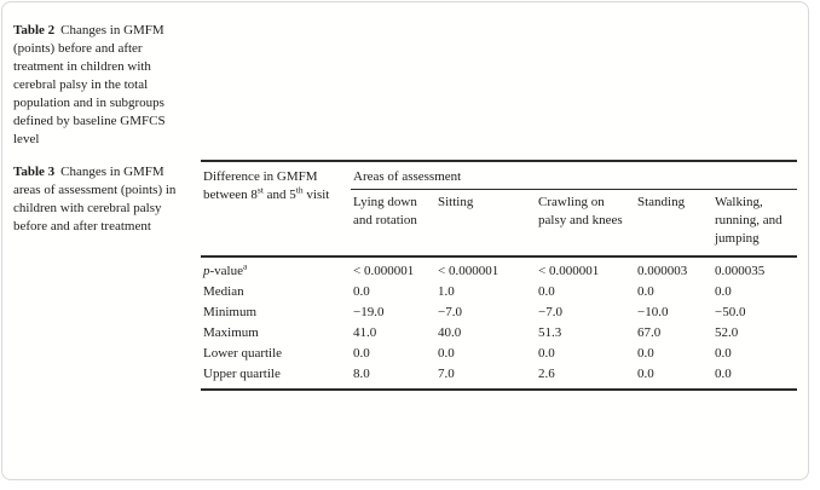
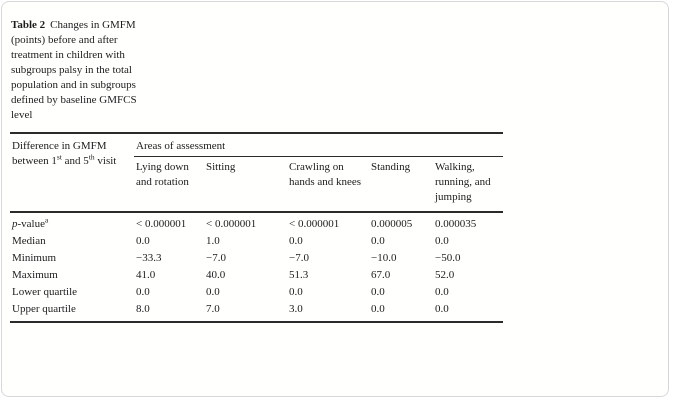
- Table 2 Changes in GMFM (points) before and after treatment in children with cerebral palsy in the total population and in subgroups defined by baseline GMFCS level
+ Table 2 Changes in GMFM (points) before and after treatment in children with subgroups palsy in the total population and in subgroups defined by baseline GMFCS level
- Table 3 Changes in GMFM areas of assessment (points) in children with cerebral palsy before and after treatment
- Difference in GMFM between 8st and 5th visit	Areas of assessment
+ Difference in GMFM between 1st and 5th visit	Areas of assessment
- Lying down and rotation	Sitting	Crawling on palsy and knees	Standing	Walking, running, and jumping
+ Lying down and rotation	Sitting	Crawling on hands and knees	Standing	Walking, running, and jumping
- p-valuea	< 0.000001	< 0.000001	< 0.000001	0.000003	0.000035
+ p-valuea	< 0.000001	< 0.000001	< 0.000001	0.000005	0.000035
  Median	0.0	1.0	0.0	0.0	0.0
- Minimum	−19.0	−7.0	−7.0	−10.0	−50.0
+ Minimum	−33.3	−7.0	−7.0	−10.0	−50.0
  Maximum	41.0	40.0	51.3	67.0	52.0
  Lower quartile	0.0	0.0	0.0	0.0	0.0
- Upper quartile	8.0	7.0	2.6	0.0	0.0
+ Upper quartile	8.0	7.0	3.0	0.0	0.0
